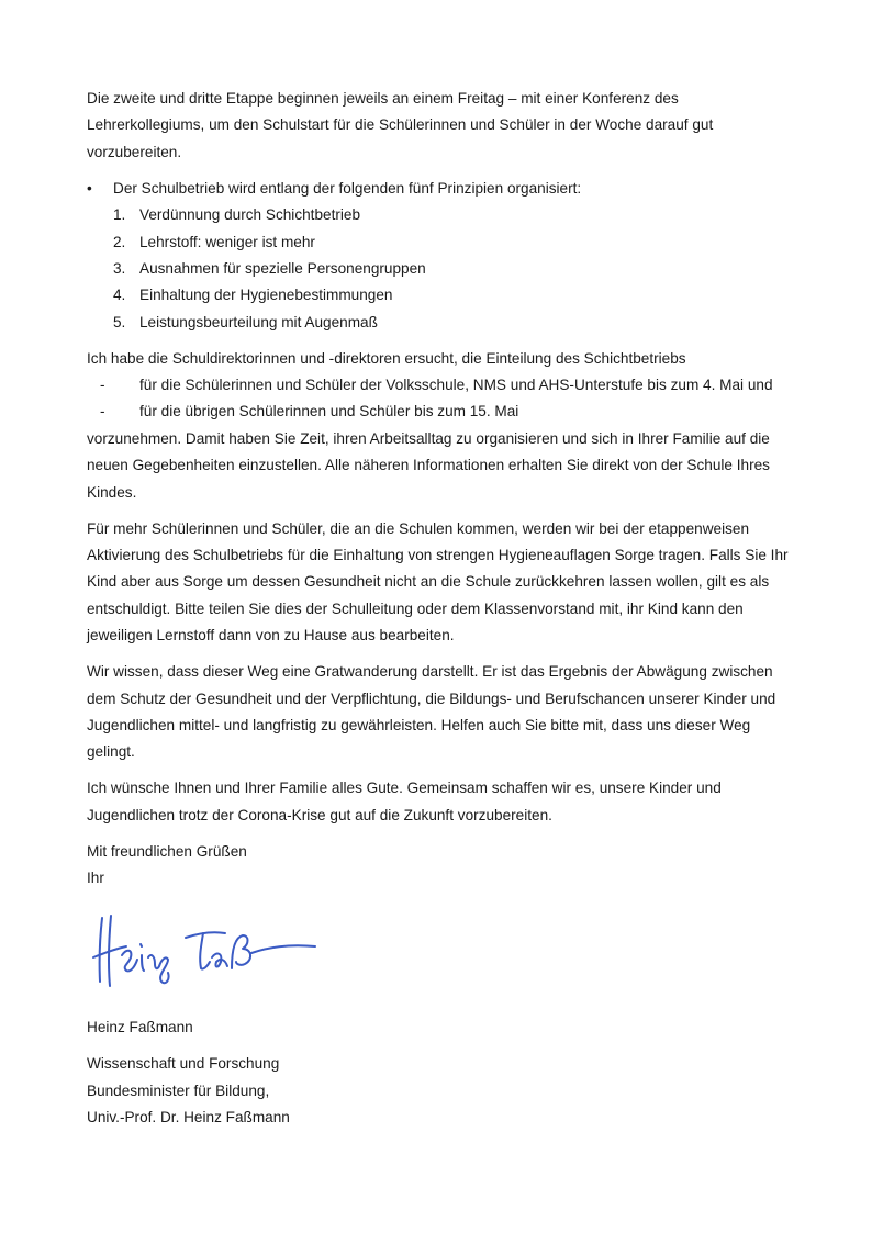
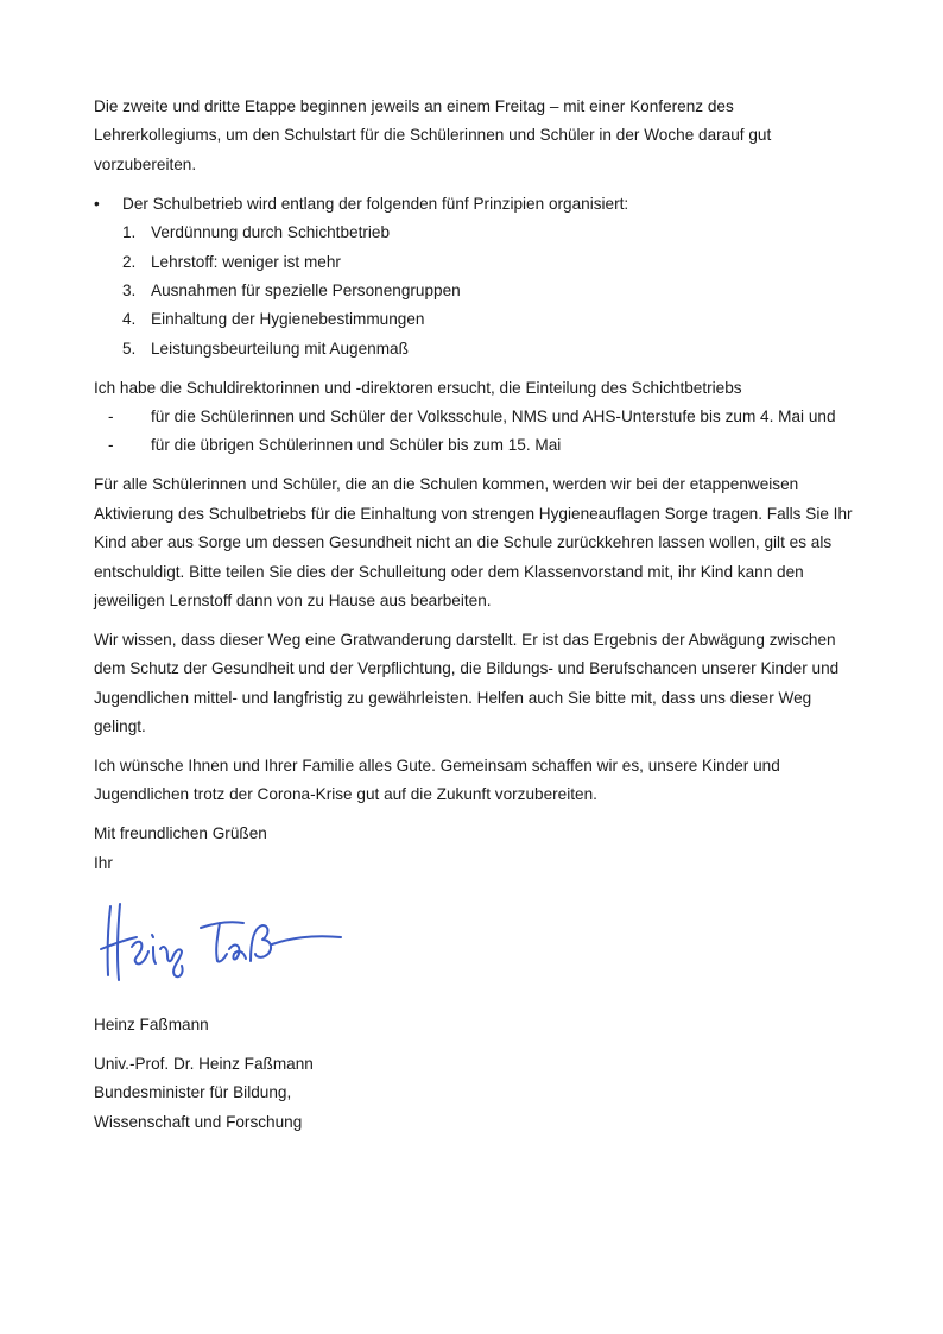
  Die zweite und dritte Etappe beginnen jeweils an einem Freitag – mit einer Konferenz des Lehrerkollegiums, um den Schulstart für die Schülerinnen und Schüler in der Woche darauf gut vorzubereiten.
  •
  Der Schulbetrieb wird entlang der folgenden fünf Prinzipien organisiert:
  1.
  Verdünnung durch Schichtbetrieb
  2.
  Lehrstoff: weniger ist mehr
  3.
  Ausnahmen für spezielle Personengruppen
  4.
  Einhaltung der Hygienebestimmungen
  5.
  Leistungsbeurteilung mit Augenmaß
  Ich habe die Schuldirektorinnen und -direktoren ersucht, die Einteilung des Schichtbetriebs
  -
  für die Schülerinnen und Schüler der Volksschule, NMS und AHS-Unterstufe bis zum 4. Mai und
  -
  für die übrigen Schülerinnen und Schüler bis zum 15. Mai
- vorzunehmen. Damit haben Sie Zeit, ihren Arbeitsalltag zu organisieren und sich in Ihrer Familie auf die neuen Gegebenheiten einzustellen. Alle näheren Informationen erhalten Sie direkt von der Schule Ihres Kindes.
- Für mehr Schülerinnen und Schüler, die an die Schulen kommen, werden wir bei der etappenweisen Aktivierung des Schulbetriebs für die Einhaltung von strengen Hygieneauflagen Sorge tragen. Falls Sie Ihr Kind aber aus Sorge um dessen Gesundheit nicht an die Schule zurückkehren lassen wollen, gilt es als entschuldigt. Bitte teilen Sie dies der Schulleitung oder dem Klassenvorstand mit, ihr Kind kann den jeweiligen Lernstoff dann von zu Hause aus bearbeiten.
+ Für alle Schülerinnen und Schüler, die an die Schulen kommen, werden wir bei der etappenweisen Aktivierung des Schulbetriebs für die Einhaltung von strengen Hygieneauflagen Sorge tragen. Falls Sie Ihr Kind aber aus Sorge um dessen Gesundheit nicht an die Schule zurückkehren lassen wollen, gilt es als entschuldigt. Bitte teilen Sie dies der Schulleitung oder dem Klassenvorstand mit, ihr Kind kann den jeweiligen Lernstoff dann von zu Hause aus bearbeiten.
  Wir wissen, dass dieser Weg eine Gratwanderung darstellt. Er ist das Ergebnis der Abwägung zwischen dem Schutz der Gesundheit und der Verpflichtung, die Bildungs- und Berufschancen unserer Kinder und Jugendlichen mittel- und langfristig zu gewährleisten. Helfen auch Sie bitte mit, dass uns dieser Weg gelingt.
  Ich wünsche Ihnen und Ihrer Familie alles Gute. Gemeinsam schaffen wir es, unsere Kinder und Jugendlichen trotz der Corona-Krise gut auf die Zukunft vorzubereiten.
  Mit freundlichen Grüßen
  Ihr
  Heinz Faßmann
- Wissenschaft und Forschung
+ Univ.-Prof. Dr. Heinz Faßmann
  Bundesminister für Bildung,
- Univ.-Prof. Dr. Heinz Faßmann
+ Wissenschaft und Forschung
